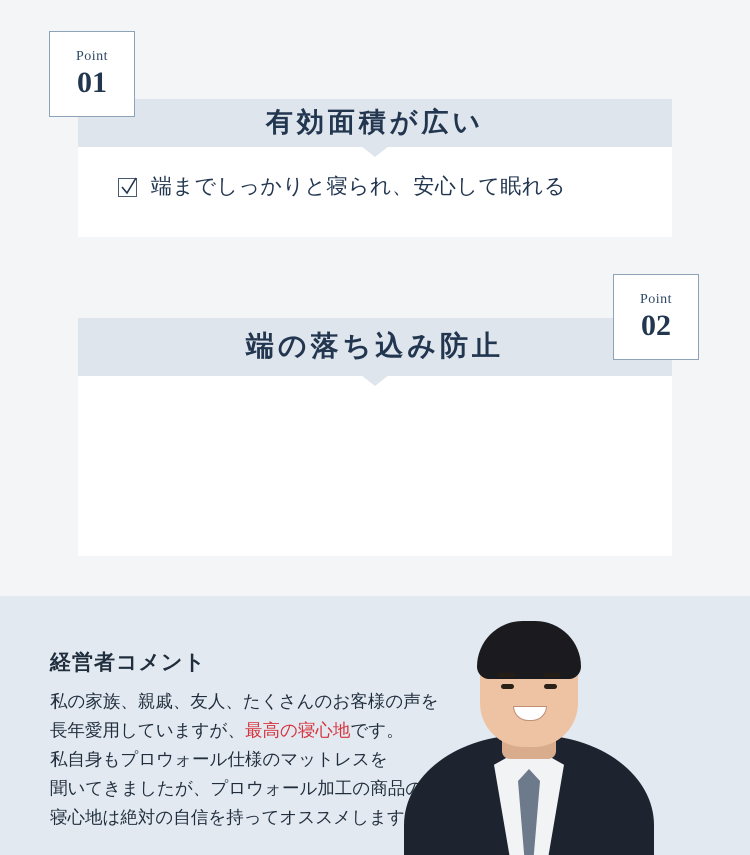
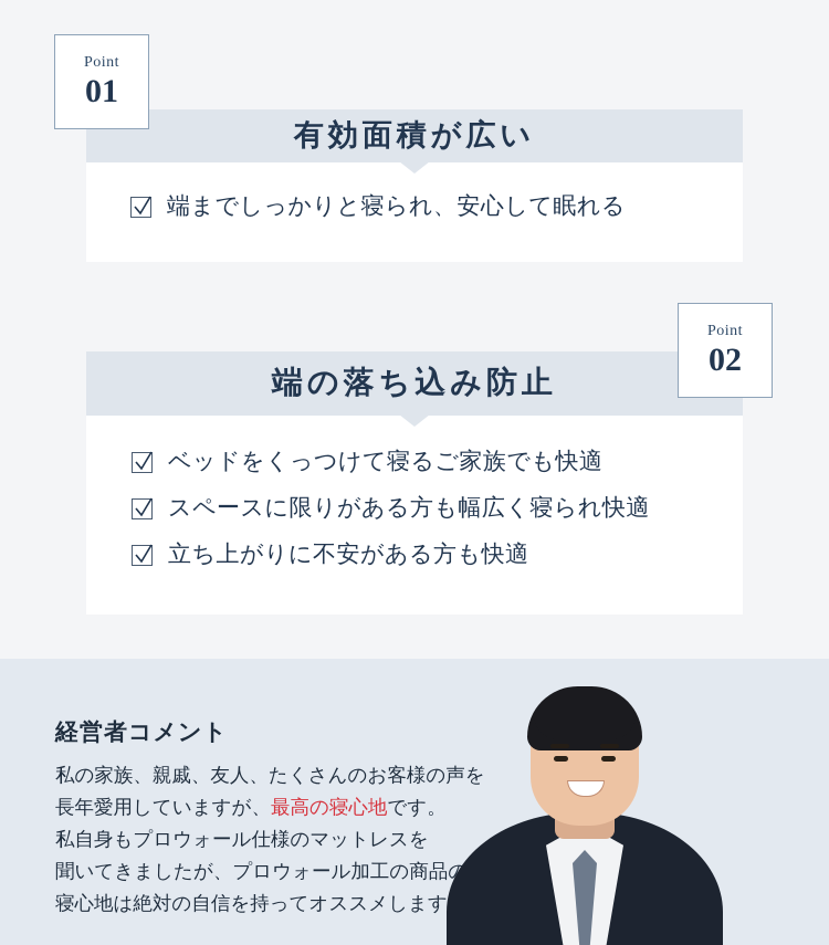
  Point
  01
  有効面積が広い
  端までしっかりと寝られ、安心して眠れる
  Point
  02
  端の落ち込み防止
+ ベッドをくっつけて寝るご家族でも快適
+ スペースに限りがある方も幅広く寝られ快適
+ 立ち上がりに不安がある方も快適
  経営者コメント
  私の家族、親戚、友人、たくさんのお客様の声を
  長年愛用していますが、最高の寝心地です。
  私自身もプロウォール仕様のマットレスを
  聞いてきましたが、プロウォール加工の商品
  寝心地は絶対の自信を持ってオススメします
